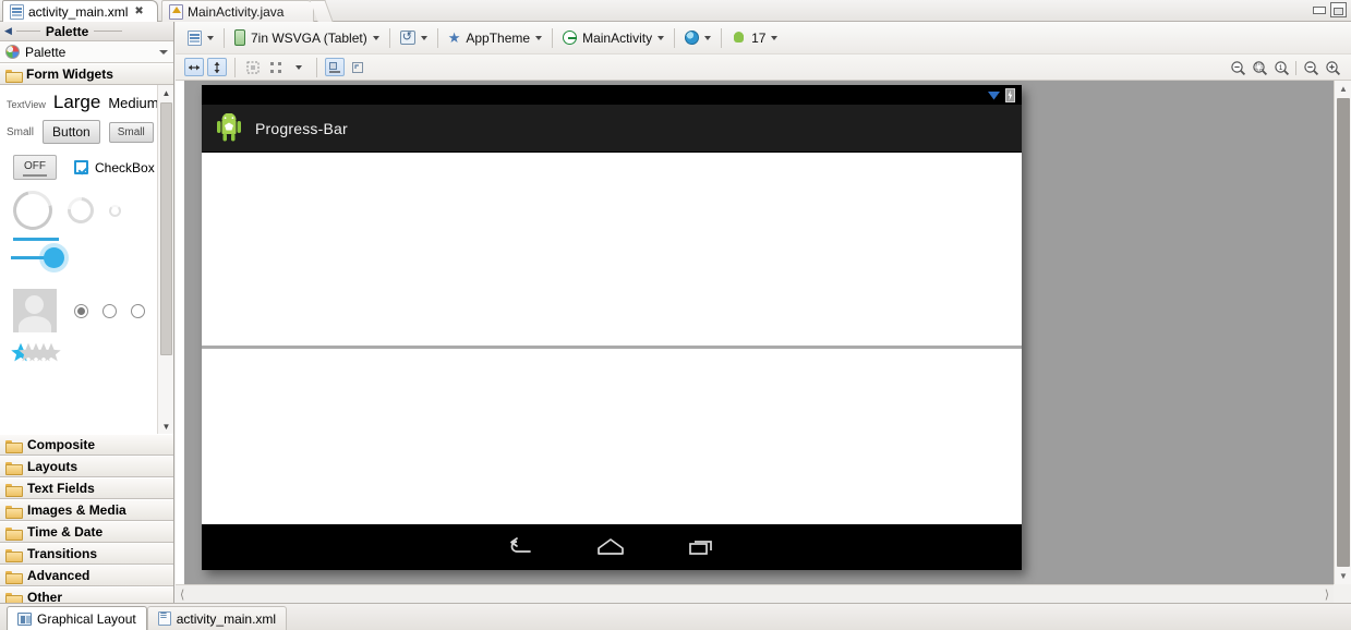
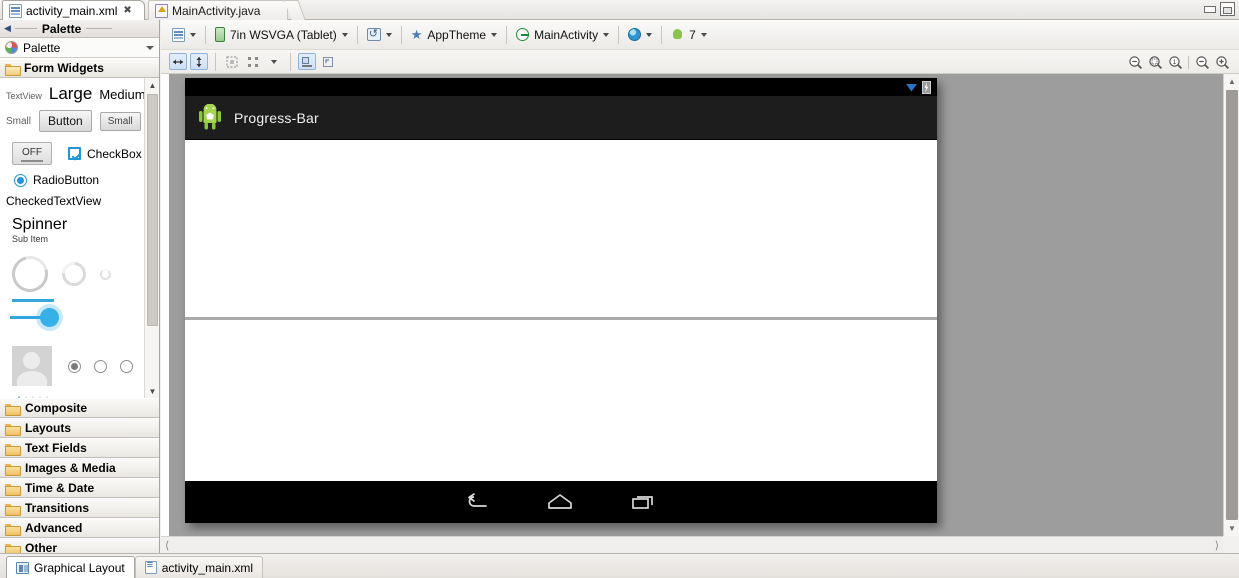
  activity_main.xml
  ✖
  MainActivity.java
  ◀
  Palette
  Palette
  Form Widgets
  TextView
  Large
  Medium
  Small
  Button
  Small
  OFF
  CheckBox
+ RadioButton
+ CheckedTextView
+ Spinner
+ Sub Item
  ▲
  ▼
  Composite
  Layouts
  Text Fields
  Images & Media
  Time & Date
  Transitions
  Advanced
  Other
  7in WSVGA (Tablet)
  ★
  AppTheme
  MainActivity
- 17
+ 7
  Progress-Bar
  ▲
  ▼
  ⟨
  ⟩
  Graphical Layout
  activity_main.xml
